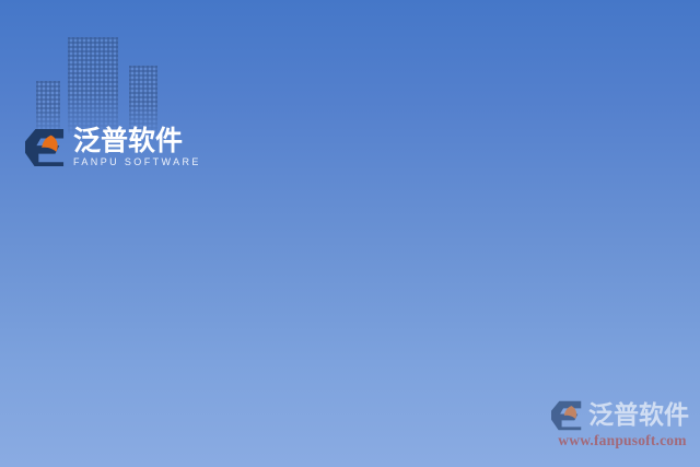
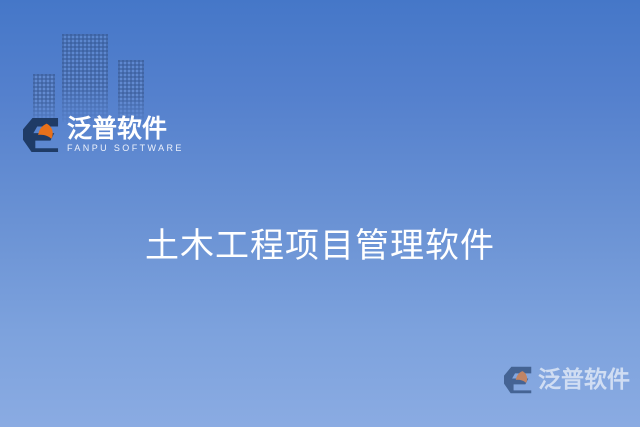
  泛普软件
  FANPU SOFTWARE
+ 土木工程项目管理软件
  泛普软件
- www.fanpusoft.com
